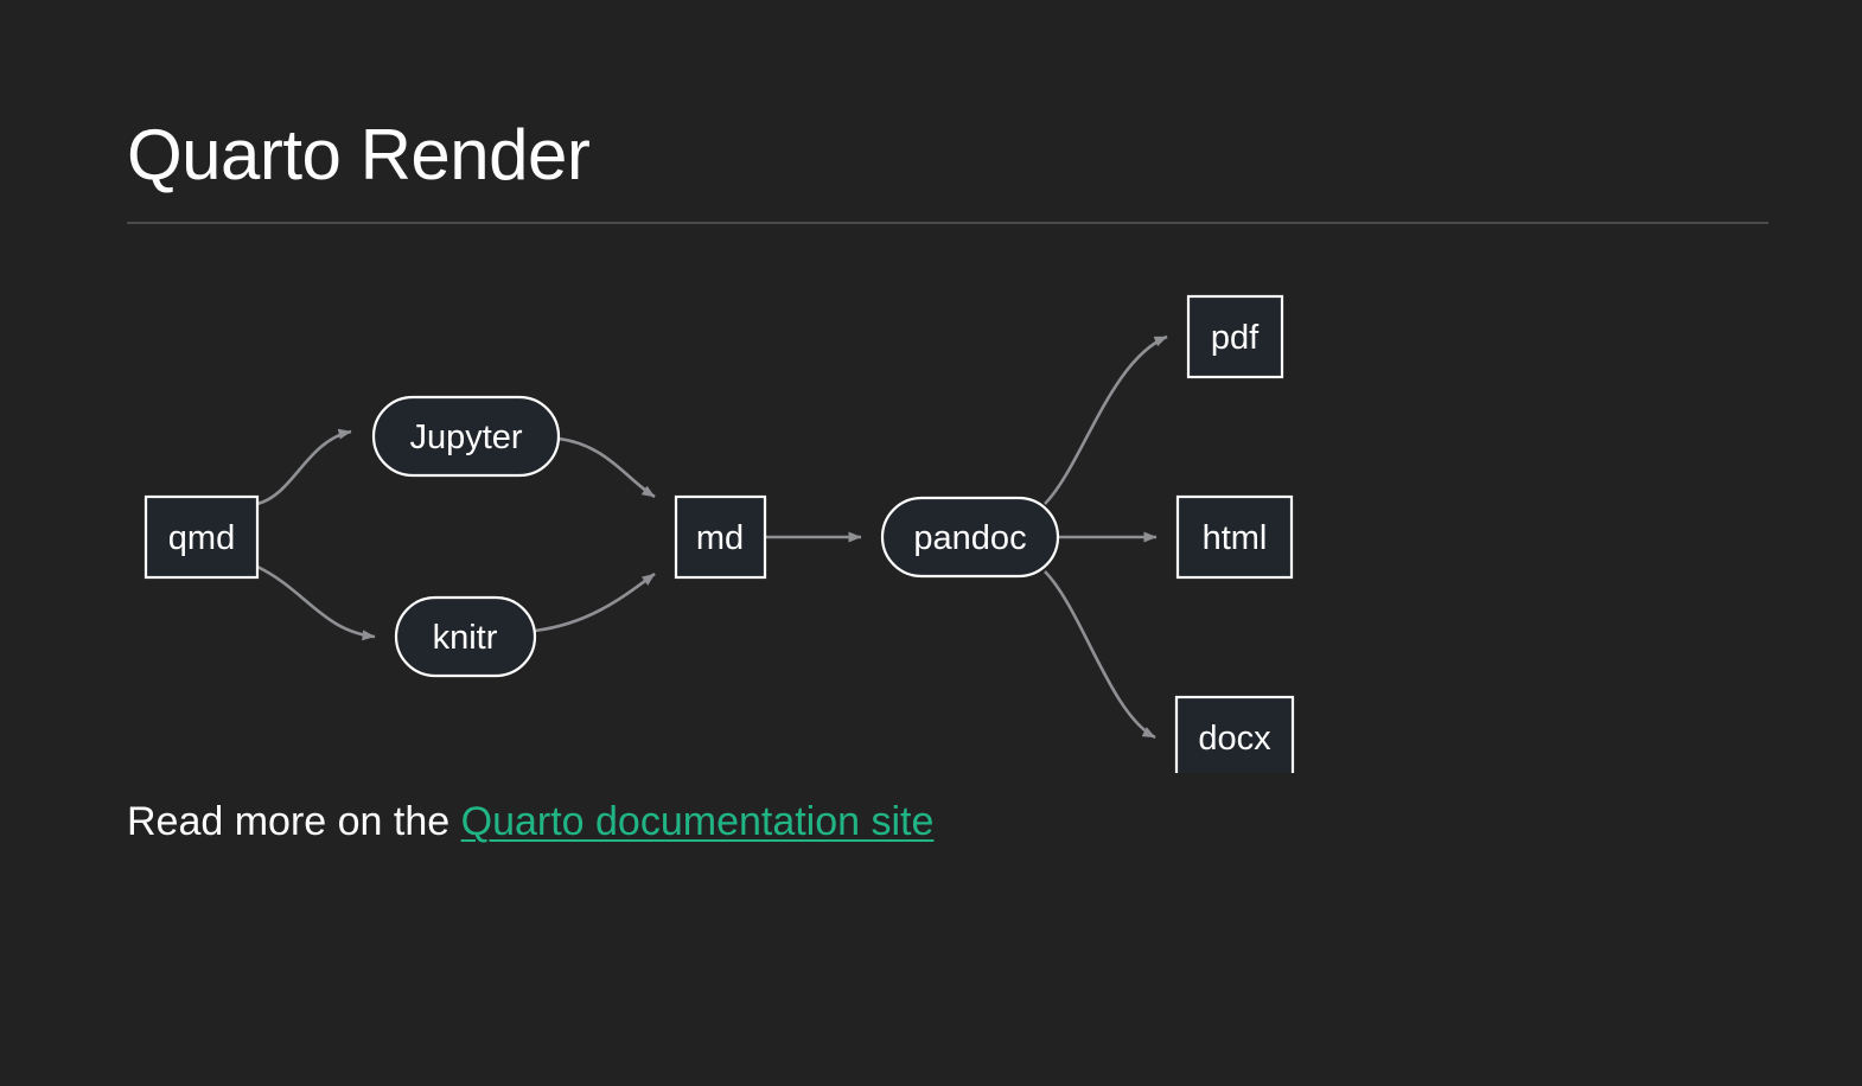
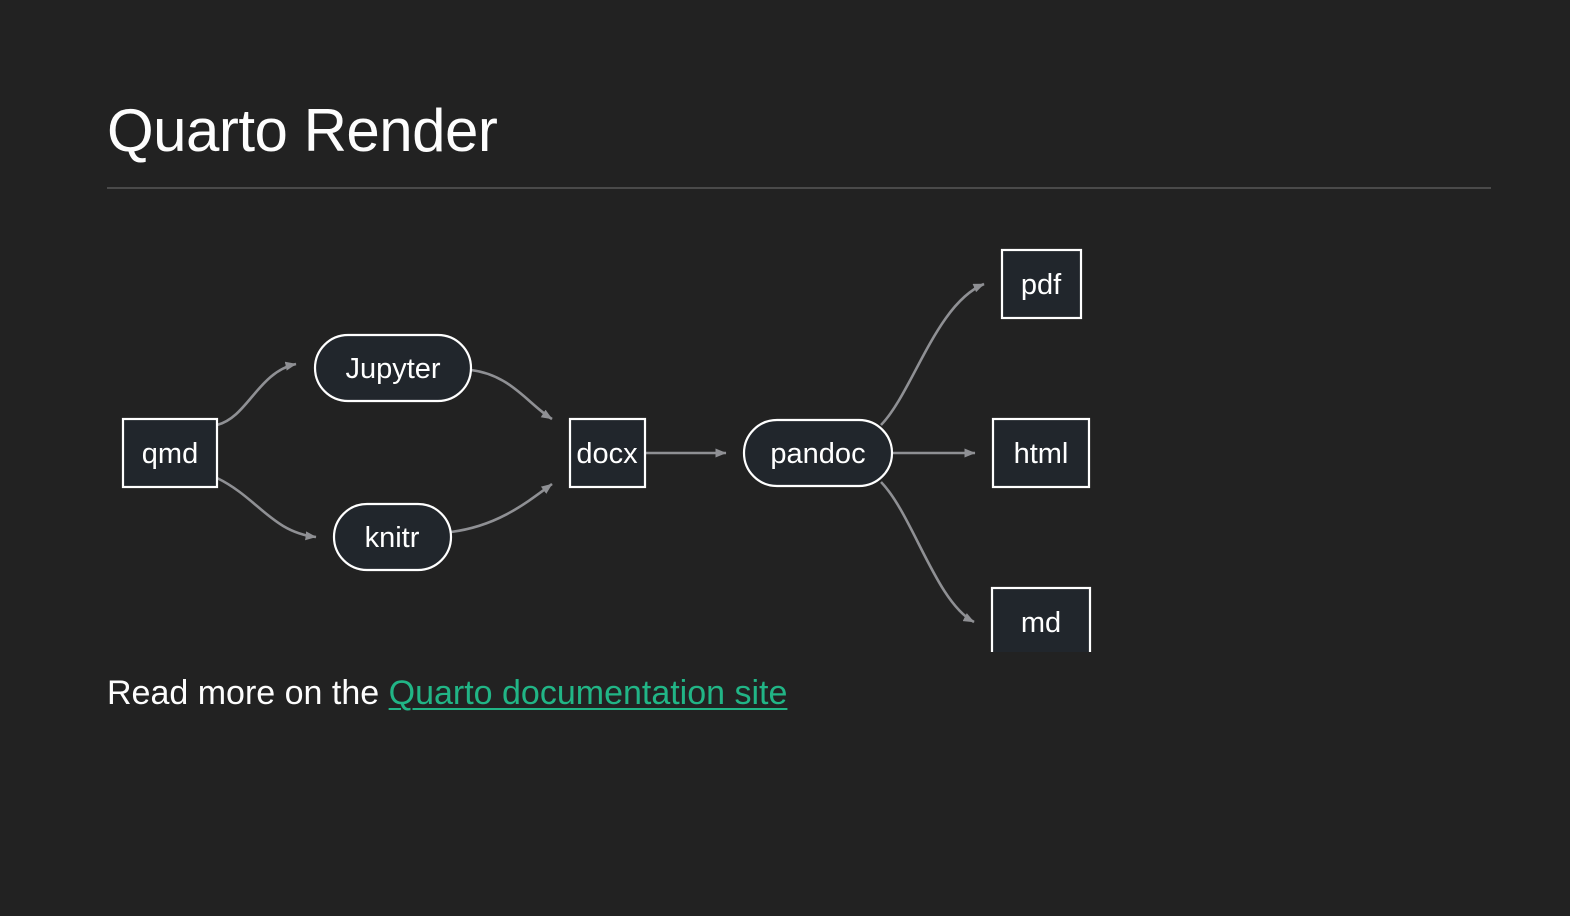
  Quarto Render
  qmd
  Jupyter
  knitr
- md
+ docx
  pandoc
  pdf
  html
- docx
+ md
  Read more on the Quarto documentation site
